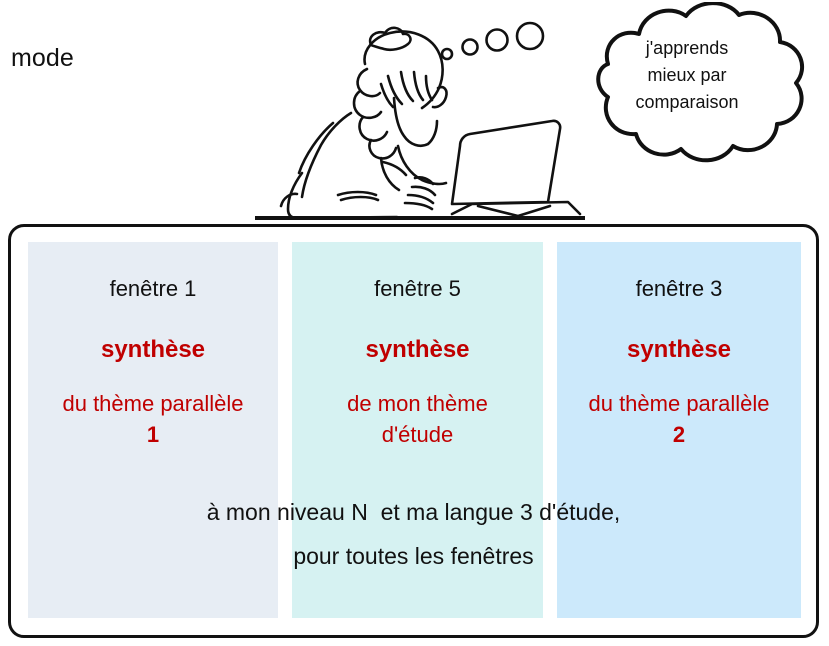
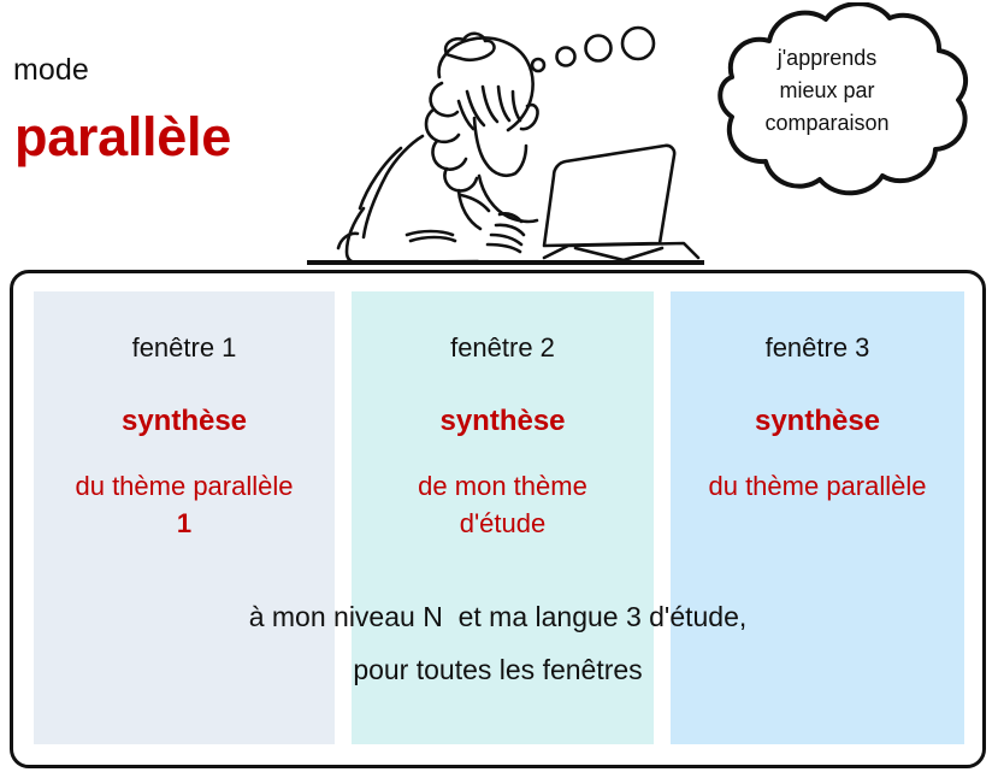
  mode
+ parallèle
  j'apprends
  mieux par
  comparaison
  fenêtre 1
  synthèse
  du thème parallèle
  1
- fenêtre 5
+ fenêtre 2
  synthèse
  de mon thème
  d'étude
  fenêtre 3
  synthèse
  du thème parallèle
- 2
  à mon niveau N et ma langue 3 d'étude,
  pour toutes les fenêtres
